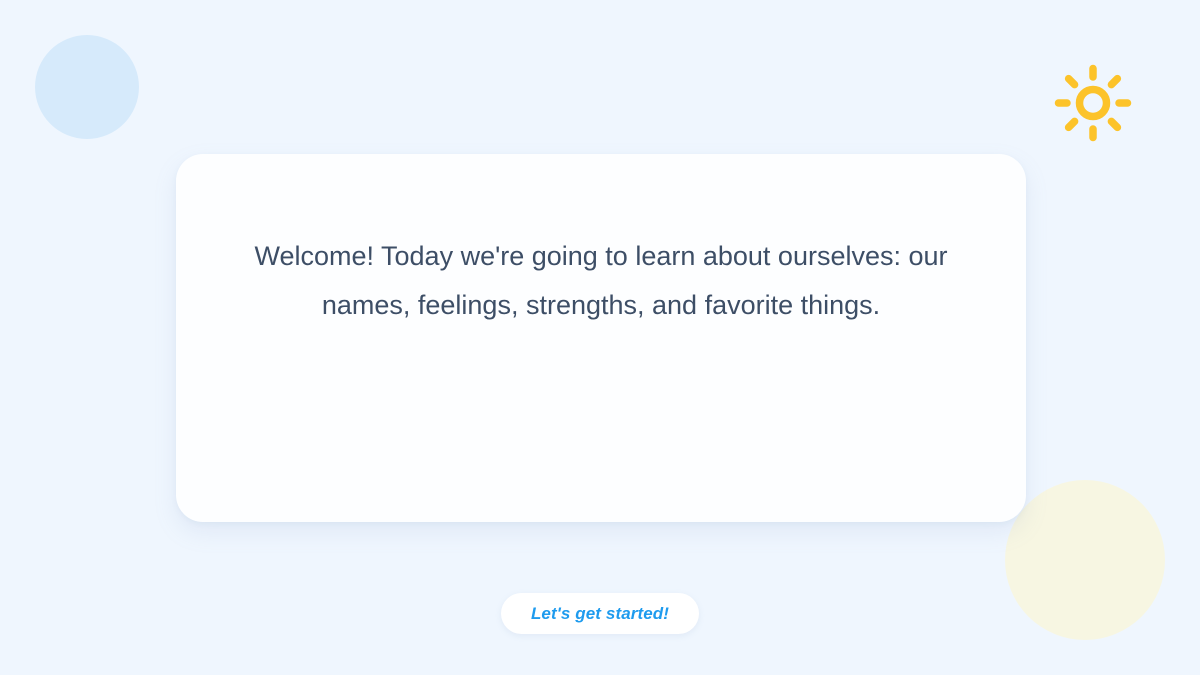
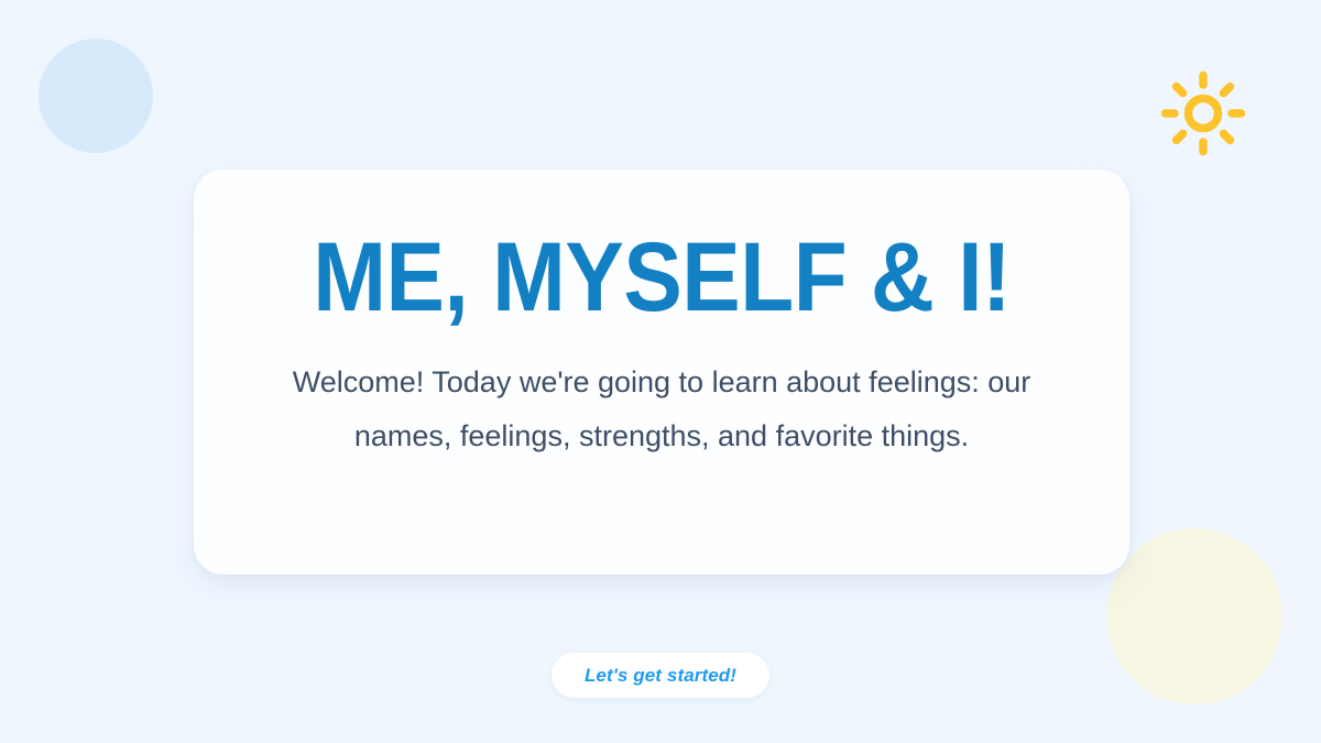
+ ME, MYSELF & I!
- Welcome! Today we're going to learn about ourselves: our names, feelings, strengths, and favorite things.
+ Welcome! Today we're going to learn about feelings: our names, feelings, strengths, and favorite things.
  Let's get started!
